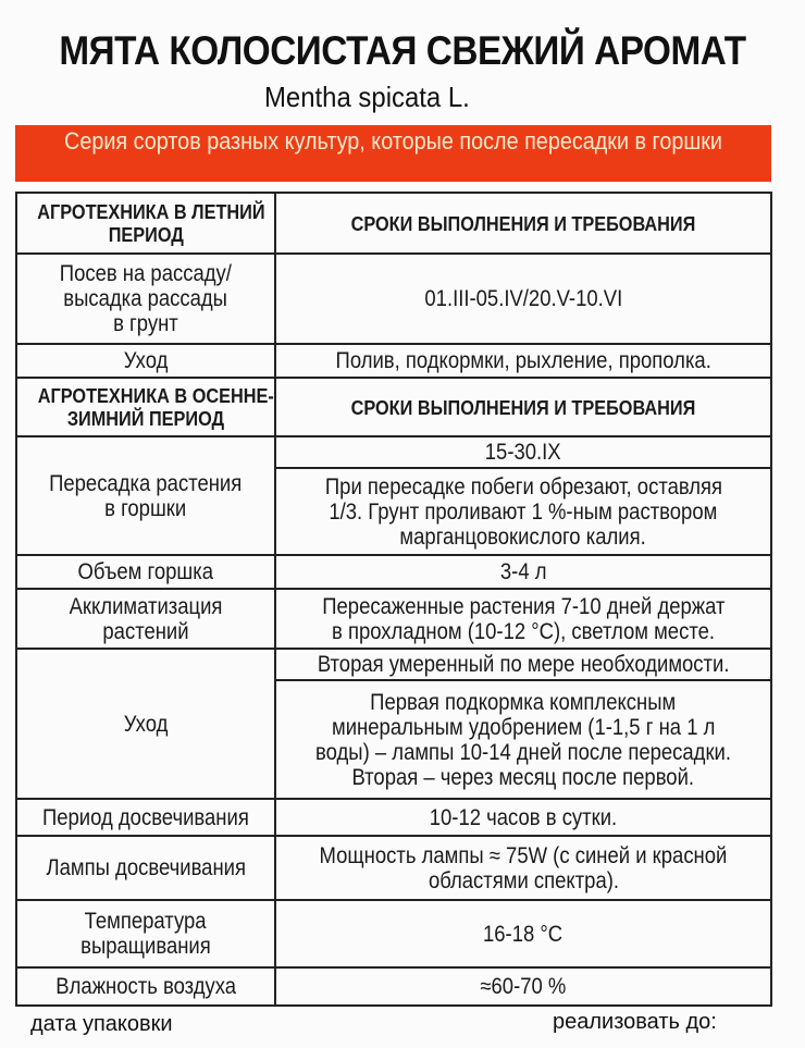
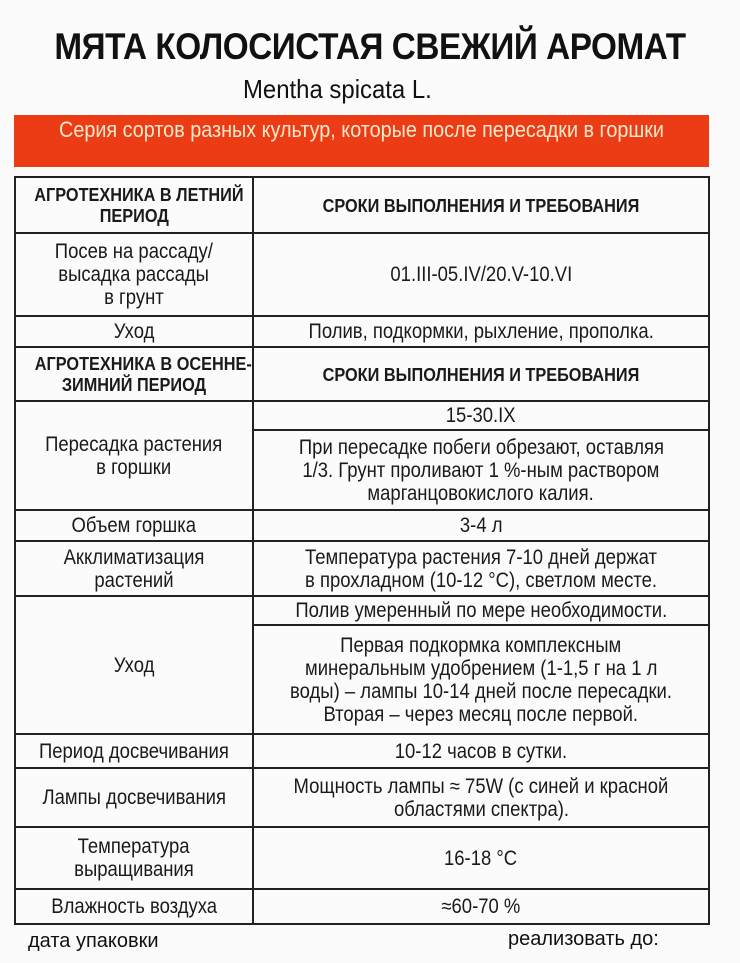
  МЯТА КОЛОСИСТАЯ СВЕЖИЙ АРОМАТ
  Mentha spicata L.
  Серия сортов разных культур, которые после пересадки в горшки
  АГРОТЕХНИКА В ЛЕТНИЙ ПЕРИОД	СРОКИ ВЫПОЛНЕНИЯ И ТРЕБОВАНИЯ
  Посев на рассаду/ высадка рассады в грунт	01.III-05.IV/20.V-10.VI
  Уход	Полив, подкормки, рыхление, прополка.
  АГРОТЕХНИКА В ОСЕННЕ- ЗИМНИЙ ПЕРИОД	СРОКИ ВЫПОЛНЕНИЯ И ТРЕБОВАНИЯ
  Пересадка растения в горшки	15-30.IX
  При пересадке побеги обрезают, оставляя 1/3. Грунт проливают 1 %-ным раствором марганцовокислого калия.
  Объем горшка	3-4 л
- Акклиматизация растений	Пересаженные растения 7-10 дней держат в прохладном (10-12 °С), светлом месте.
+ Акклиматизация растений	Температура растения 7-10 дней держат в прохладном (10-12 °С), светлом месте.
- Уход	Вторая умеренный по мере необходимости.
+ Уход	Полив умеренный по мере необходимости.
  Первая подкормка комплексным минеральным удобрением (1-1,5 г на 1 л воды) – лампы 10-14 дней после пересадки. Вторая – через месяц после первой.
  Период досвечивания	10-12 часов в сутки.
  Лампы досвечивания	Мощность лампы ≈ 75W (с синей и красной областями спектра).
  Температура выращивания	16-18 °С
  Влажность воздуха	≈60-70 %
  дата упаковки
  реализовать до:
